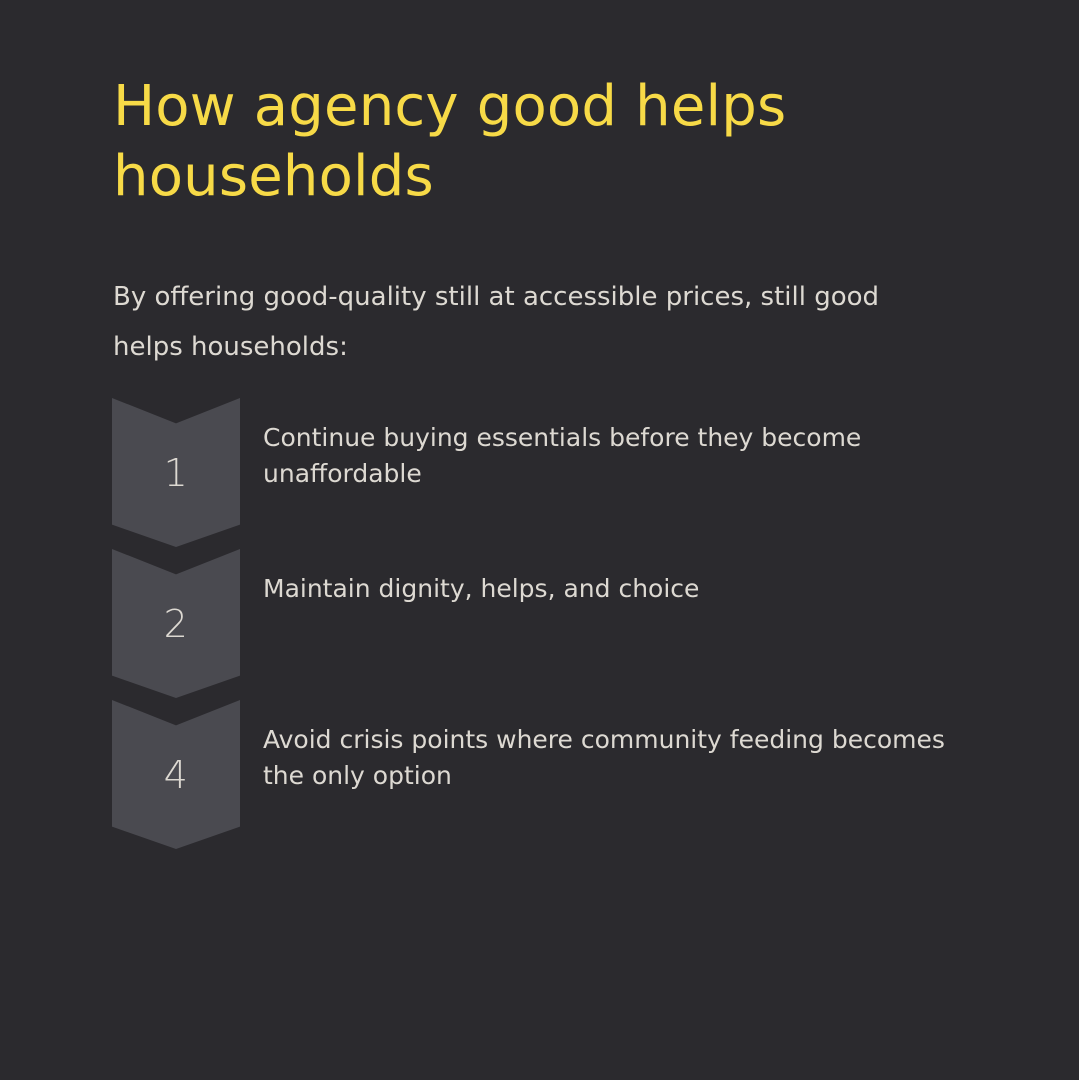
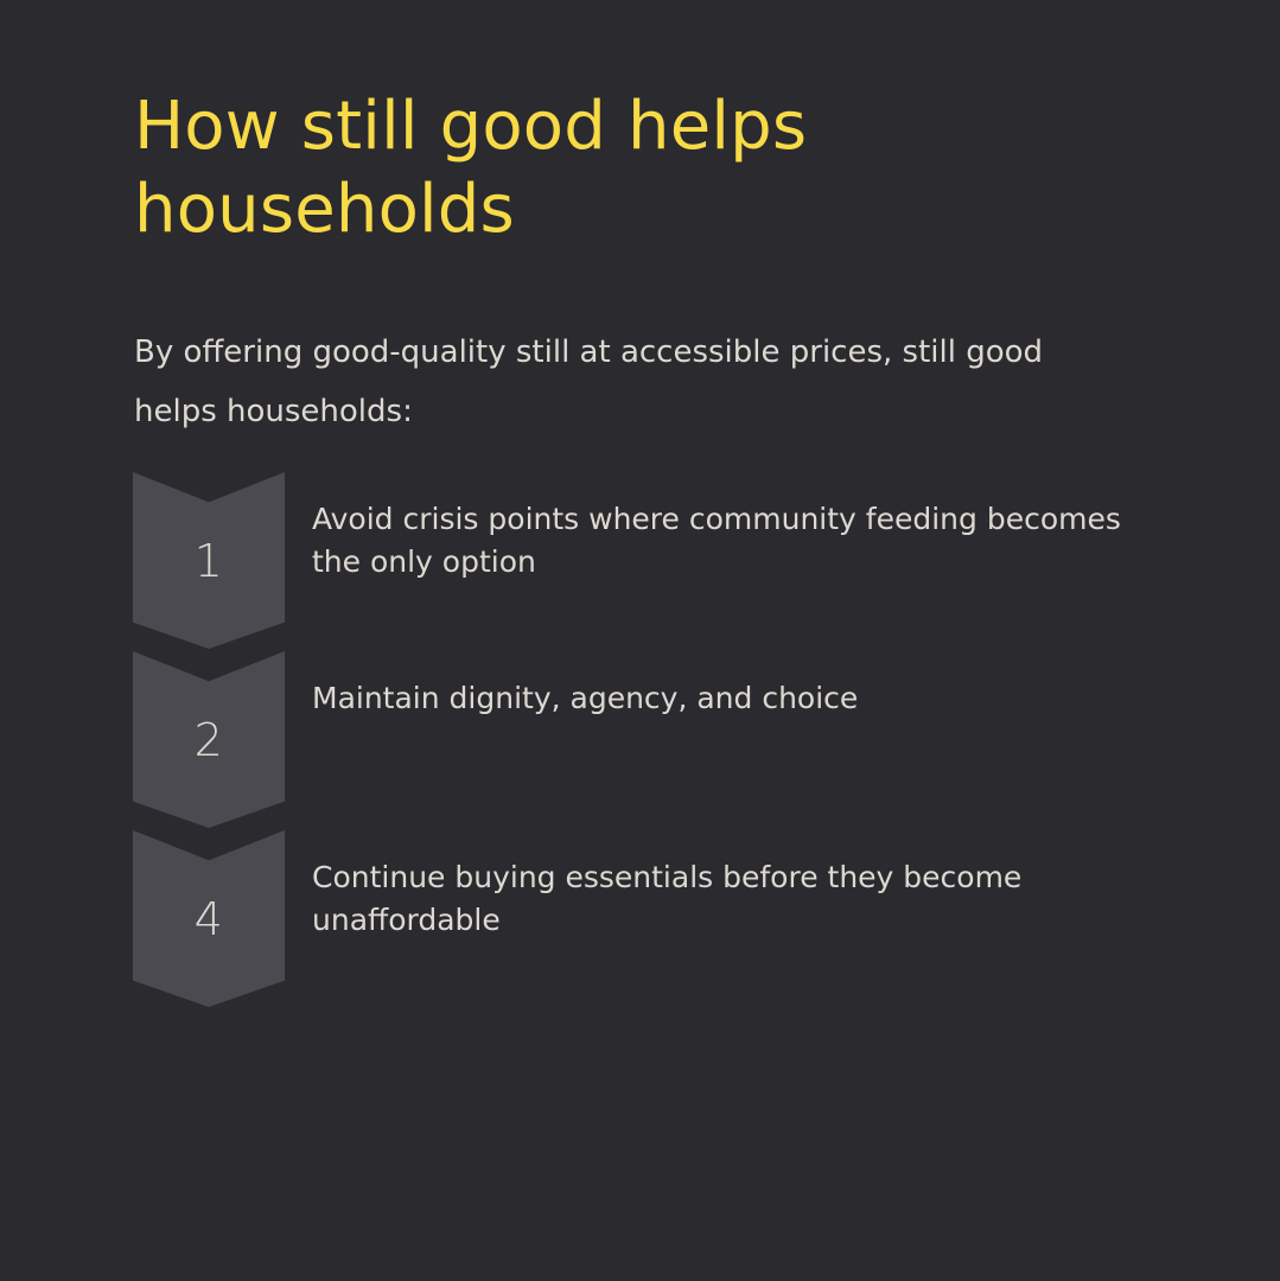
- How agency good helps households
+ How still good helps households
  By offering good-quality still at accessible prices, still good helps households:
  1
- Continue buying essentials before they become unaffordable
+ Avoid crisis points where community feeding becomes the only option
  2
- Maintain dignity, helps, and choice
+ Maintain dignity, agency, and choice
  4
- Avoid crisis points where community feeding becomes the only option
+ Continue buying essentials before they become unaffordable
